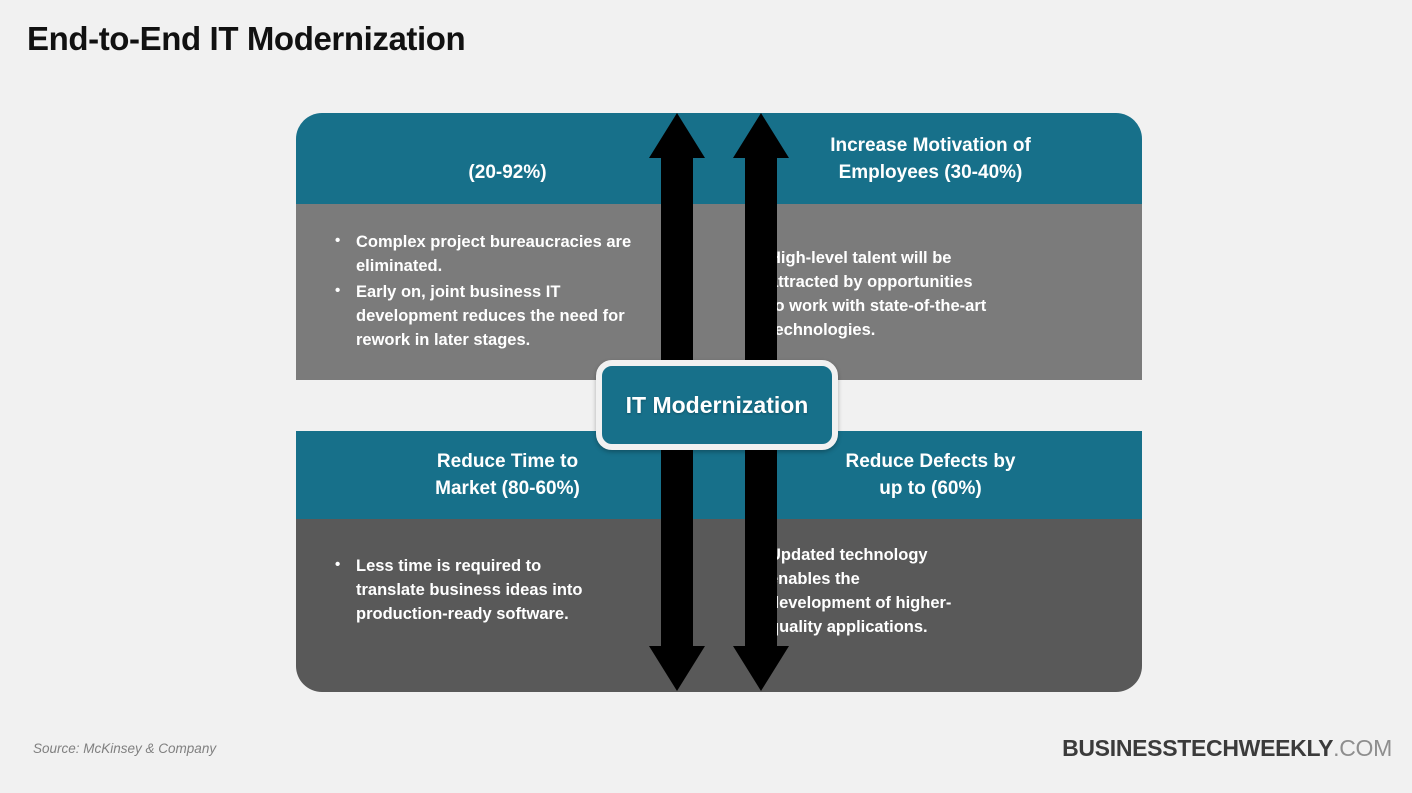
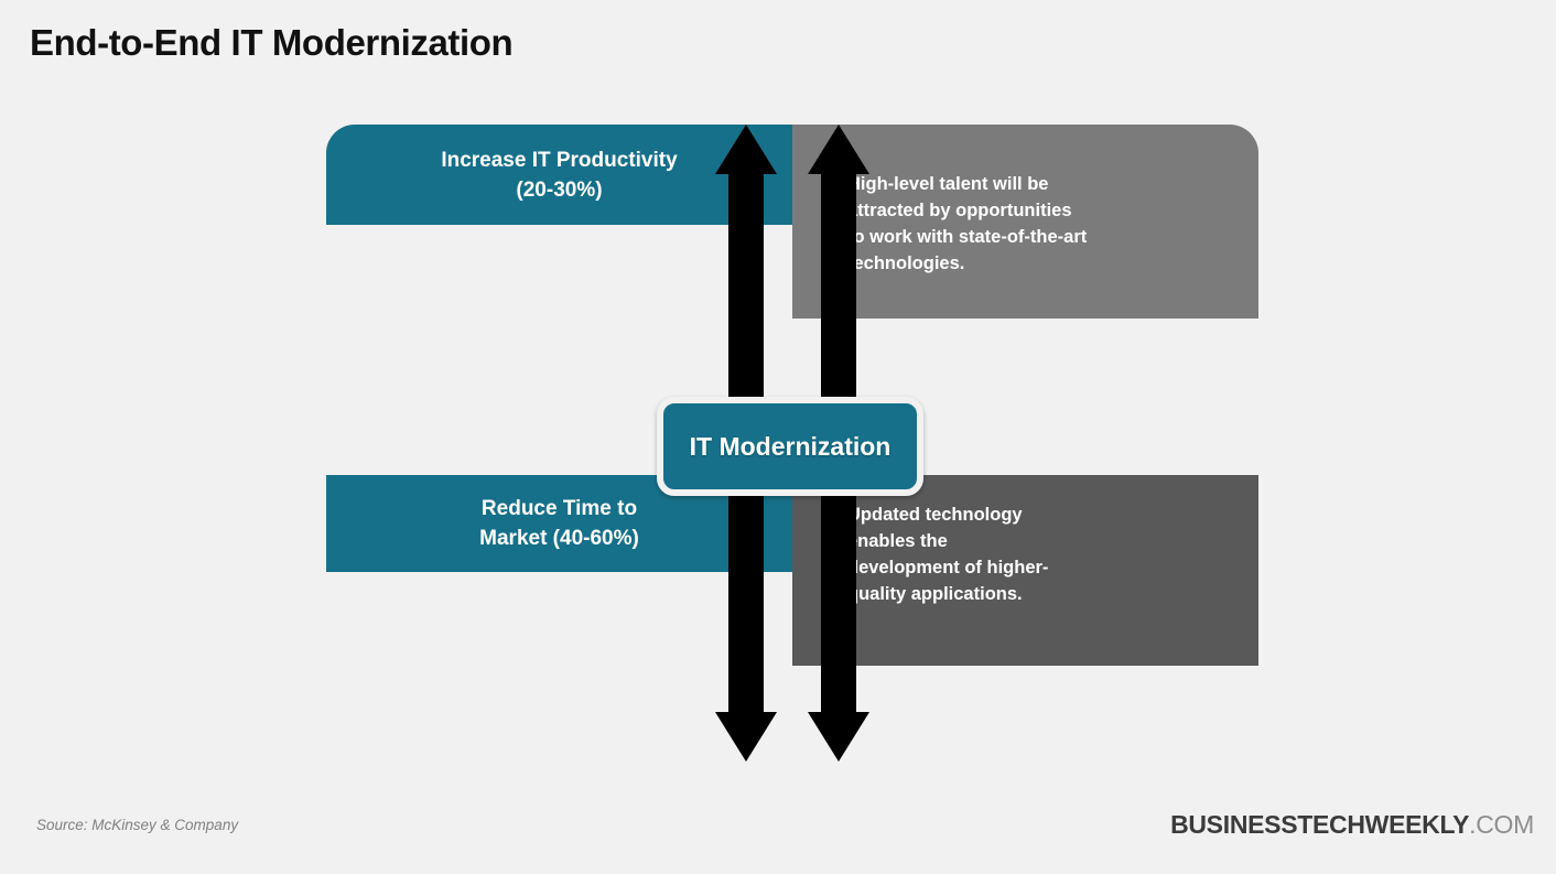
  End-to-End IT Modernization
+ Increase IT Productivity
- (20-92%)
+ (20-30%)
- Complex project bureaucracies are eliminated.
- Early on, joint business IT development reduces the need for rework in later stages.
- Increase Motivation of
- Employees (30-40%)
  igh-level talent will be ttracted by opportunities o work with state-of-the-art echnologies.
  Reduce Time to
- Market (80-60%)
+ Market (40-60%)
- Less time is required to translate business ideas into production-ready software.
- Reduce Defects by
- up to (60%)
  pdated technology nables the evelopment of higher-uality applications.
  IT Modernization
  Source: McKinsey & Company
  BUSINESSTECHWEEKLY.COM
